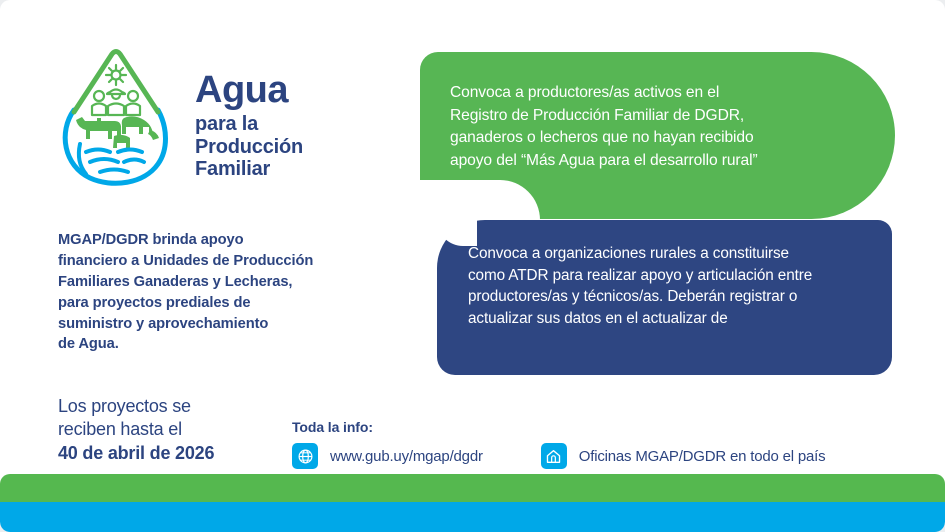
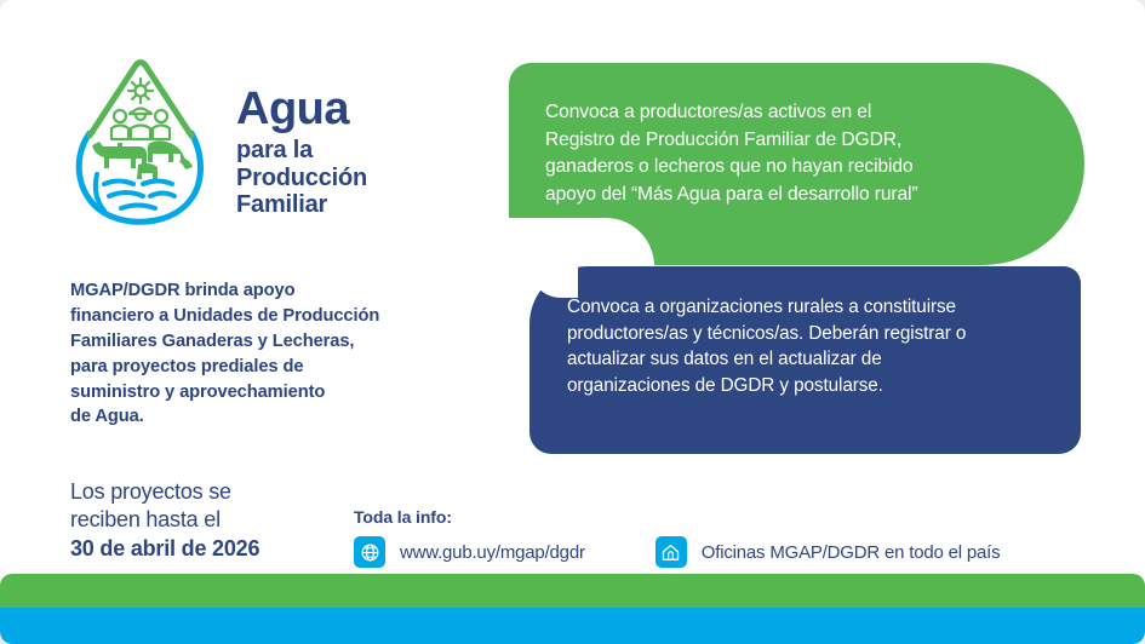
  Agua
  para la
  Producción
  Familiar
  MGAP/DGDR brinda apoyo
  financiero a Unidades de Producción
  Familiares Ganaderas y Lecheras,
  para proyectos prediales de
  suministro y aprovechamiento
  de Agua.
  Los proyectos se
  reciben hasta el
- 40 de abril de 2026
+ 30 de abril de 2026
  Toda la info:
  www.gub.uy/mgap/dgdr
  Oficinas MGAP/DGDR en todo el país
  Convoca a productores/as activos en el
  Registro de Producción Familiar de DGDR,
  ganaderos o lecheros que no hayan recibido
  apoyo del “Más Agua para el desarrollo rural”
  Convoca a organizaciones rurales a constituirse
- como ATDR para realizar apoyo y articulación entre
  productores/as y técnicos/as. Deberán registrar o
  actualizar sus datos en el actualizar de
+ organizaciones de DGDR y postularse.
